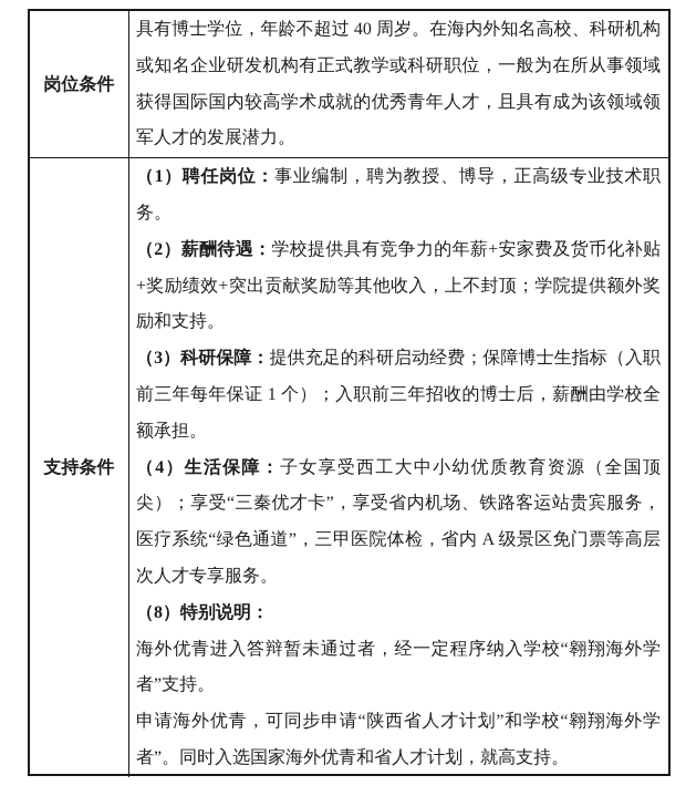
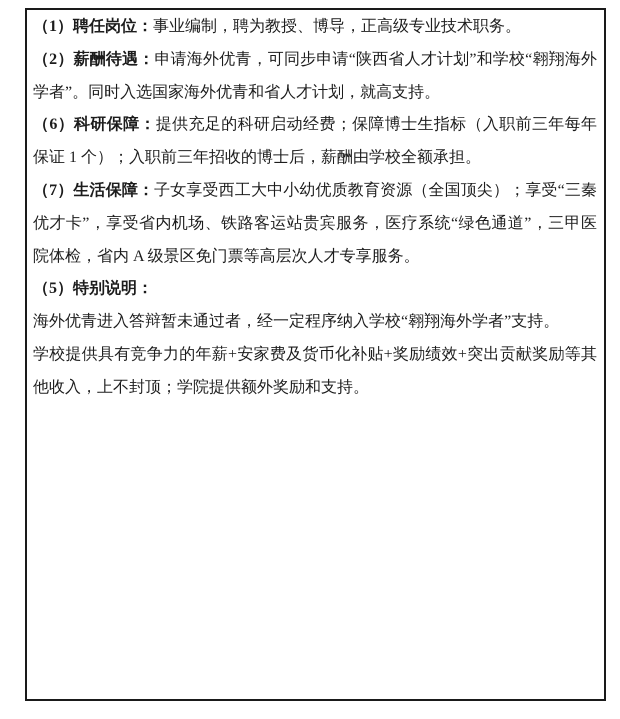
- 岗位条件
- 具有博士学位，年龄不超过 40 周岁。在海内外知名高校、科研机构或知名企业研发机构有正式教学或科研职位，一般为在所从事领域获得国际国内较高学术成就的优秀青年人才，且具有成为该领域领军人才的发展潜力。
- 支持条件
  （1）聘任岗位：事业编制，聘为教授、博导，正高级专业技术职务。
- （2）薪酬待遇：学校提供具有竞争力的年薪+安家费及货币化补贴+奖励绩效+突出贡献奖励等其他收入，上不封顶；学院提供额外奖励和支持。
+ （2）薪酬待遇：申请海外优青，可同步申请“陕西省人才计划”和学校“翱翔海外学者”。同时入选国家海外优青和省人才计划，就高支持。
- （3）科研保障：提供充足的科研启动经费；保障博士生指标（入职前三年每年保证 1 个）；入职前三年招收的博士后，薪酬由学校全额承担。
+ （6）科研保障：提供充足的科研启动经费；保障博士生指标（入职前三年每年保证 1 个）；入职前三年招收的博士后，薪酬由学校全额承担。
- （4）生活保障：子女享受西工大中小幼优质教育资源（全国顶尖）；享受“三秦优才卡”，享受省内机场、铁路客运站贵宾服务，医疗系统“绿色通道”，三甲医院体检，省内 A 级景区免门票等高层次人才专享服务。
+ （7）生活保障：子女享受西工大中小幼优质教育资源（全国顶尖）；享受“三秦优才卡”，享受省内机场、铁路客运站贵宾服务，医疗系统“绿色通道”，三甲医院体检，省内 A 级景区免门票等高层次人才专享服务。
- （8）特别说明：
+ （5）特别说明：
  海外优青进入答辩暂未通过者，经一定程序纳入学校“翱翔海外学者”支持。
- 申请海外优青，可同步申请“陕西省人才计划”和学校“翱翔海外学者”。同时入选国家海外优青和省人才计划，就高支持。
+ 学校提供具有竞争力的年薪+安家费及货币化补贴+奖励绩效+突出贡献奖励等其他收入，上不封顶；学院提供额外奖励和支持。
